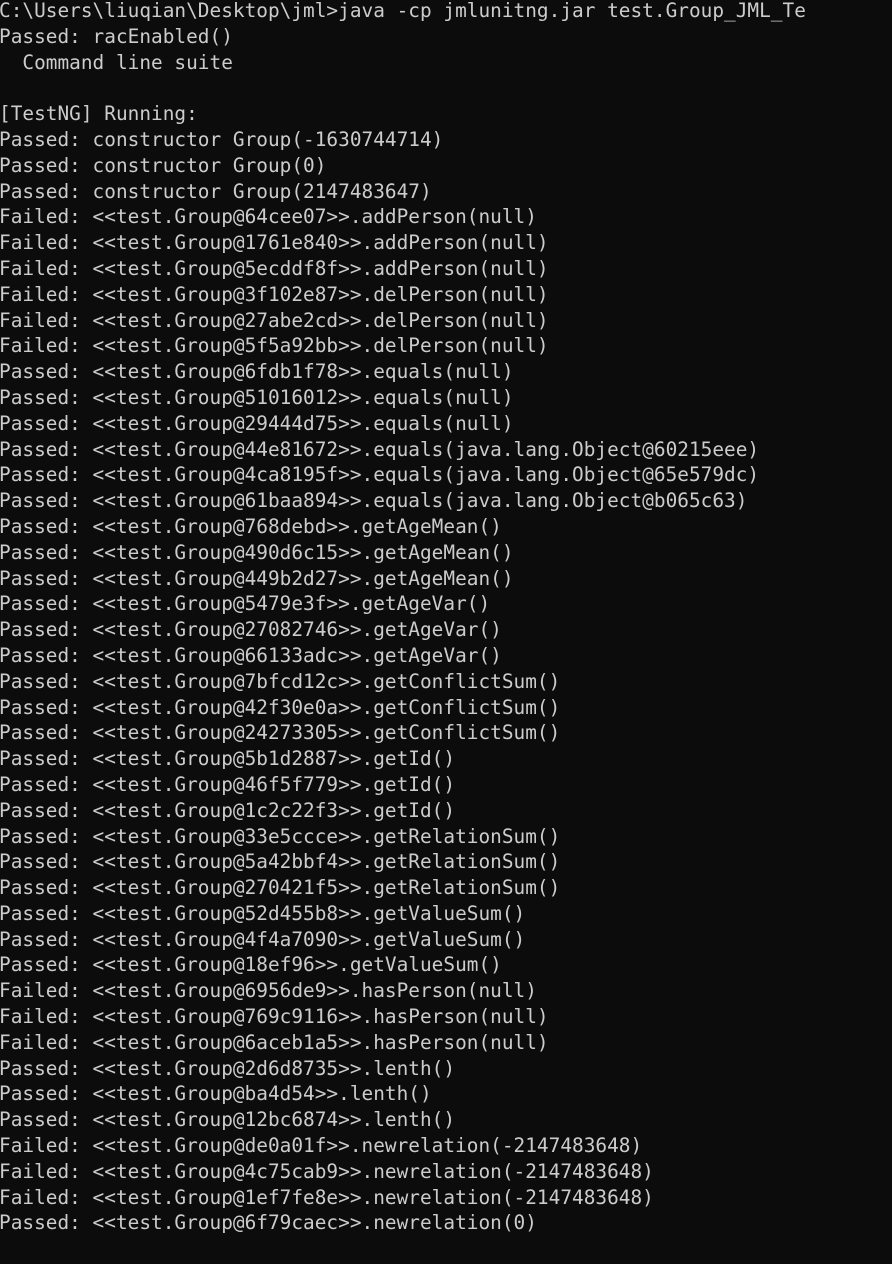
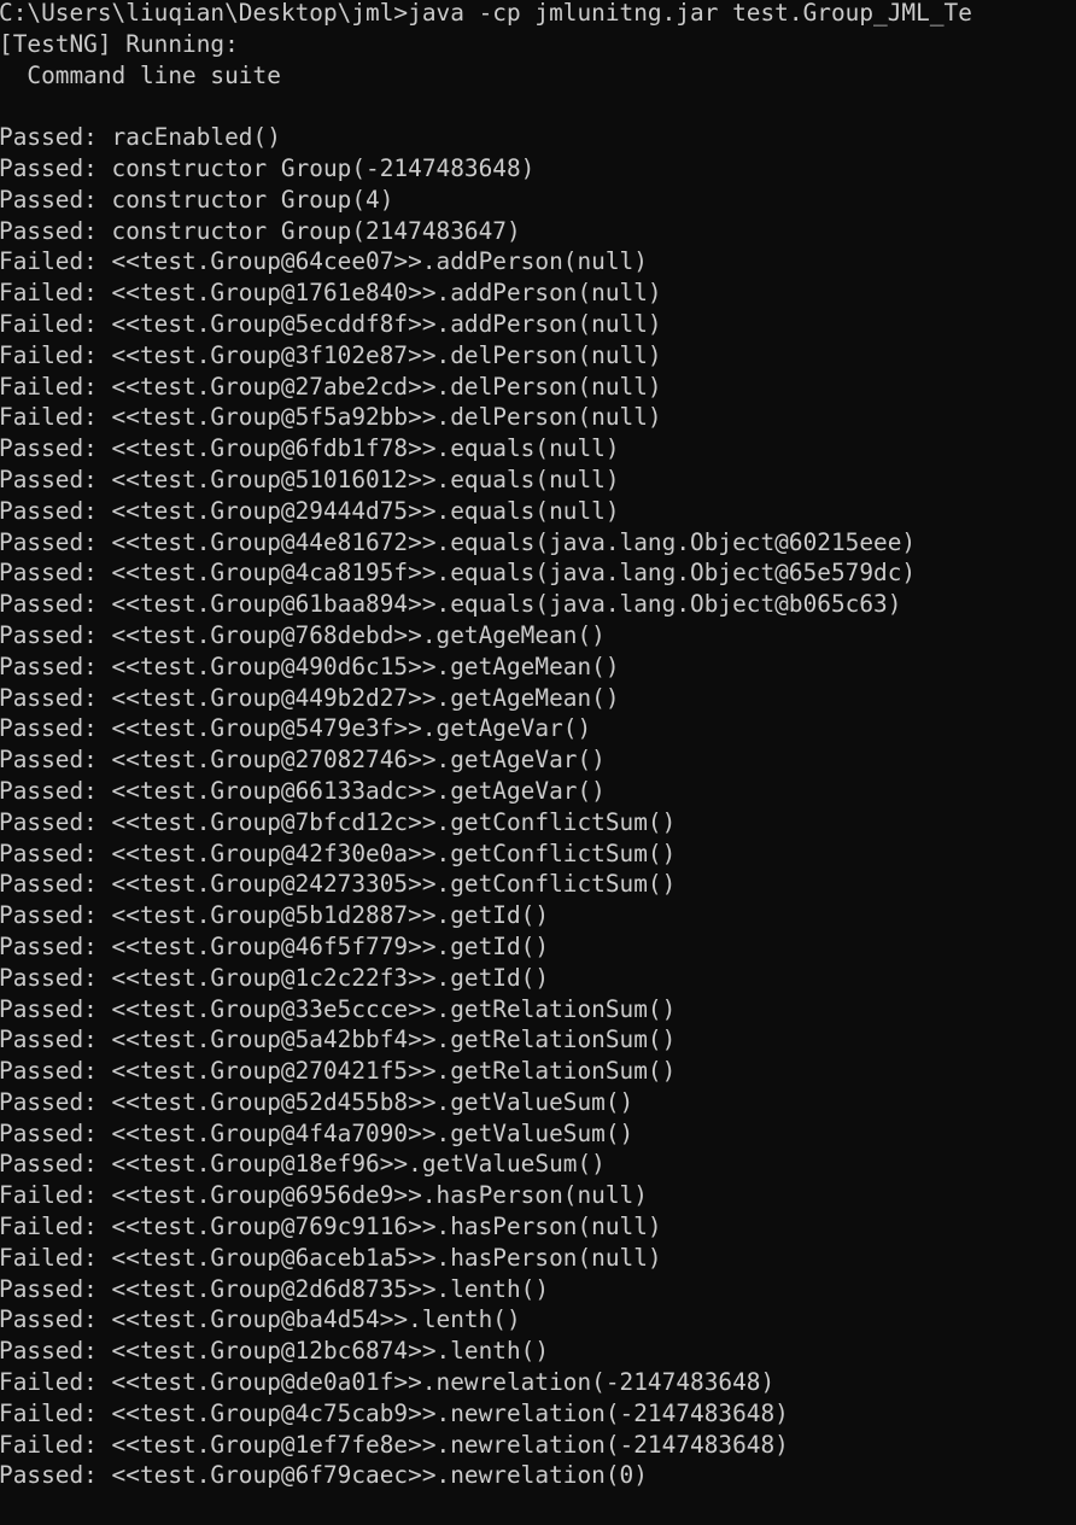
  C:\Users\liuqian\Desktop\jml>java -cp jmlunitng.jar test.Group_JML_Te
- Passed: racEnabled()
+ [TestNG] Running:
  Command line suite
- [TestNG] Running:
+ Passed: racEnabled()
- Passed: constructor Group(-1630744714)
+ Passed: constructor Group(-2147483648)
- Passed: constructor Group(0)
+ Passed: constructor Group(4)
  Passed: constructor Group(2147483647)
  Failed: <<test.Group@64cee07>>.addPerson(null)
  Failed: <<test.Group@1761e840>>.addPerson(null)
  Failed: <<test.Group@5ecddf8f>>.addPerson(null)
  Failed: <<test.Group@3f102e87>>.delPerson(null)
  Failed: <<test.Group@27abe2cd>>.delPerson(null)
  Failed: <<test.Group@5f5a92bb>>.delPerson(null)
  Passed: <<test.Group@6fdb1f78>>.equals(null)
  Passed: <<test.Group@51016012>>.equals(null)
  Passed: <<test.Group@29444d75>>.equals(null)
  Passed: <<test.Group@44e81672>>.equals(java.lang.Object@60215eee)
  Passed: <<test.Group@4ca8195f>>.equals(java.lang.Object@65e579dc)
  Passed: <<test.Group@61baa894>>.equals(java.lang.Object@b065c63)
  Passed: <<test.Group@768debd>>.getAgeMean()
  Passed: <<test.Group@490d6c15>>.getAgeMean()
  Passed: <<test.Group@449b2d27>>.getAgeMean()
  Passed: <<test.Group@5479e3f>>.getAgeVar()
  Passed: <<test.Group@27082746>>.getAgeVar()
  Passed: <<test.Group@66133adc>>.getAgeVar()
  Passed: <<test.Group@7bfcd12c>>.getConflictSum()
  Passed: <<test.Group@42f30e0a>>.getConflictSum()
  Passed: <<test.Group@24273305>>.getConflictSum()
  Passed: <<test.Group@5b1d2887>>.getId()
  Passed: <<test.Group@46f5f779>>.getId()
  Passed: <<test.Group@1c2c22f3>>.getId()
  Passed: <<test.Group@33e5ccce>>.getRelationSum()
  Passed: <<test.Group@5a42bbf4>>.getRelationSum()
  Passed: <<test.Group@270421f5>>.getRelationSum()
  Passed: <<test.Group@52d455b8>>.getValueSum()
  Passed: <<test.Group@4f4a7090>>.getValueSum()
  Passed: <<test.Group@18ef96>>.getValueSum()
  Failed: <<test.Group@6956de9>>.hasPerson(null)
  Failed: <<test.Group@769c9116>>.hasPerson(null)
  Failed: <<test.Group@6aceb1a5>>.hasPerson(null)
  Passed: <<test.Group@2d6d8735>>.lenth()
  Passed: <<test.Group@ba4d54>>.lenth()
  Passed: <<test.Group@12bc6874>>.lenth()
  Failed: <<test.Group@de0a01f>>.newrelation(-2147483648)
  Failed: <<test.Group@4c75cab9>>.newrelation(-2147483648)
  Failed: <<test.Group@1ef7fe8e>>.newrelation(-2147483648)
  Passed: <<test.Group@6f79caec>>.newrelation(0)
